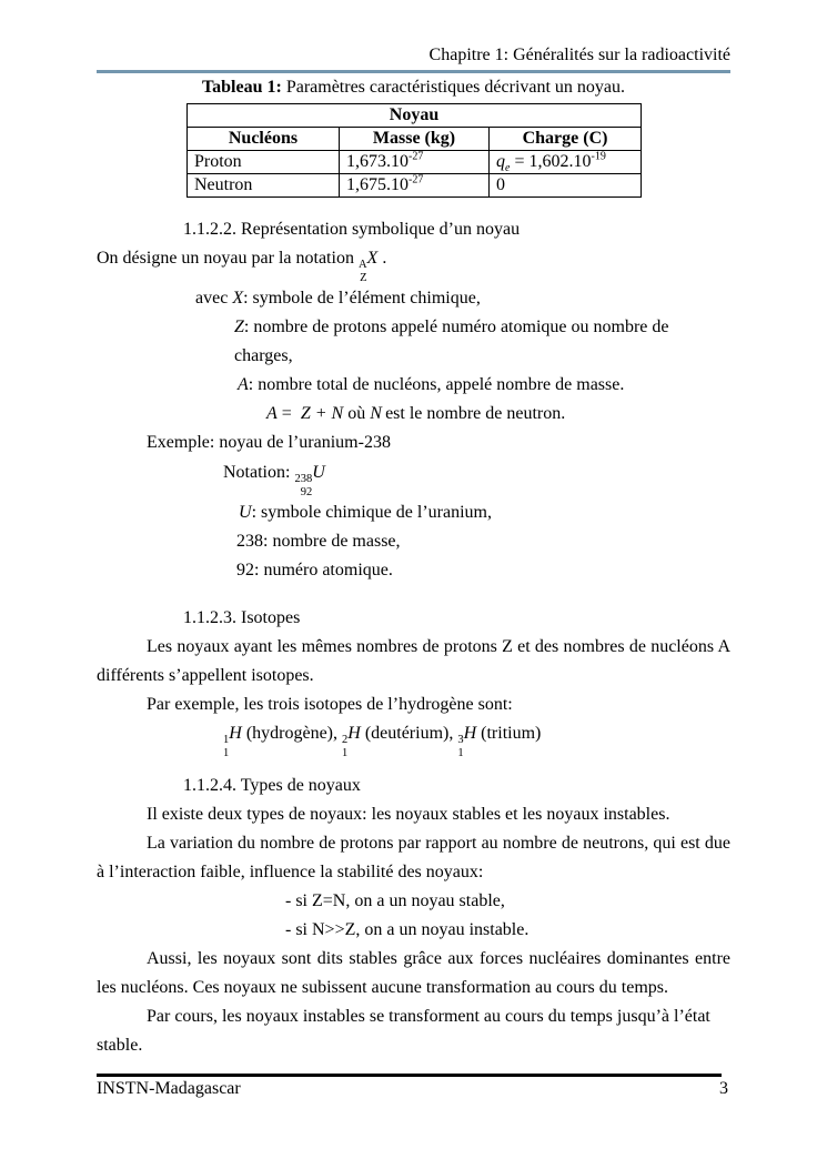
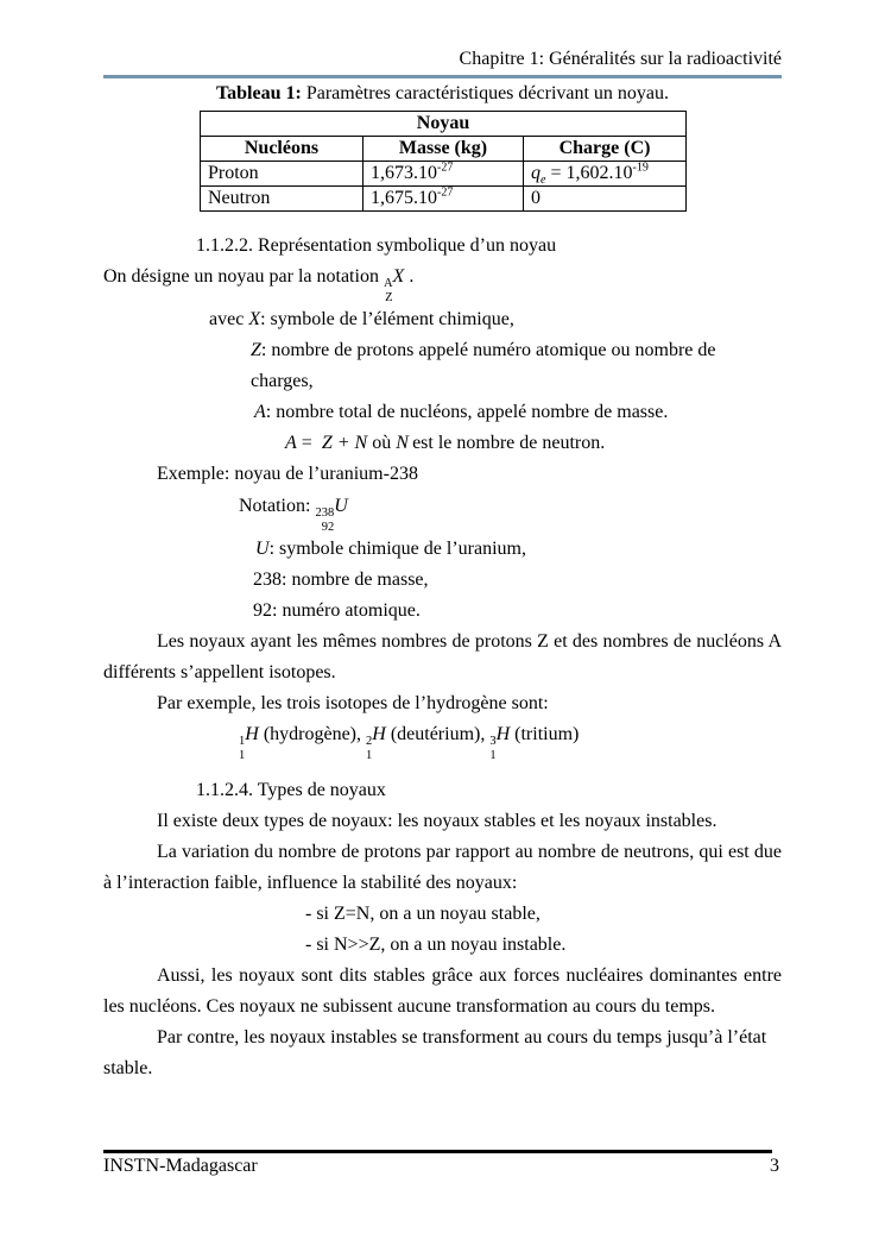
  Chapitre 1: Généralités sur la radioactivité
  Tableau 1: Paramètres caractéristiques décrivant un noyau.
  Noyau
  Nucléons	Masse (kg)	Charge (C)
  Proton	1,673.10-27	qe = 1,602.10-19
  Neutron	1,675.10-27	0
  1.1.2.2. Représentation symbolique d’un noyau
  On désigne un noyau par la notation
  A
  Z
  X .
  avec X: symbole de l’élément chimique,
  Z: nombre de protons appelé numéro atomique ou nombre de charges,
  A: nombre total de nucléons, appelé nombre de masse.
  A = Z + N où N est le nombre de neutron.
  Exemple: noyau de l’uranium-238
  Notation:
  238
  92
  U
  U: symbole chimique de l’uranium,
  238: nombre de masse,
  92: numéro atomique.
- 1.1.2.3. Isotopes
  Les noyaux ayant les mêmes nombres de protons Z et des nombres de nucléons A différents s’appellent isotopes.
  Par exemple, les trois isotopes de l’hydrogène sont:
  1
  1
  H (hydrogène),
  2
  1
  H (deutérium),
  3
  1
  H (tritium)
  1.1.2.4. Types de noyaux
  Il existe deux types de noyaux: les noyaux stables et les noyaux instables.
  La variation du nombre de protons par rapport au nombre de neutrons, qui est due à l’interaction faible, influence la stabilité des noyaux:
  - si Z=N, on a un noyau stable,
  - si N>>Z, on a un noyau instable.
  Aussi, les noyaux sont dits stables grâce aux forces nucléaires dominantes entre les nucléons. Ces noyaux ne subissent aucune transformation au cours du temps.
- Par cours, les noyaux instables se transforment au cours du temps jusqu’à l’état stable.
+ Par contre, les noyaux instables se transforment au cours du temps jusqu’à l’état stable.
  INSTN-Madagascar
  3
